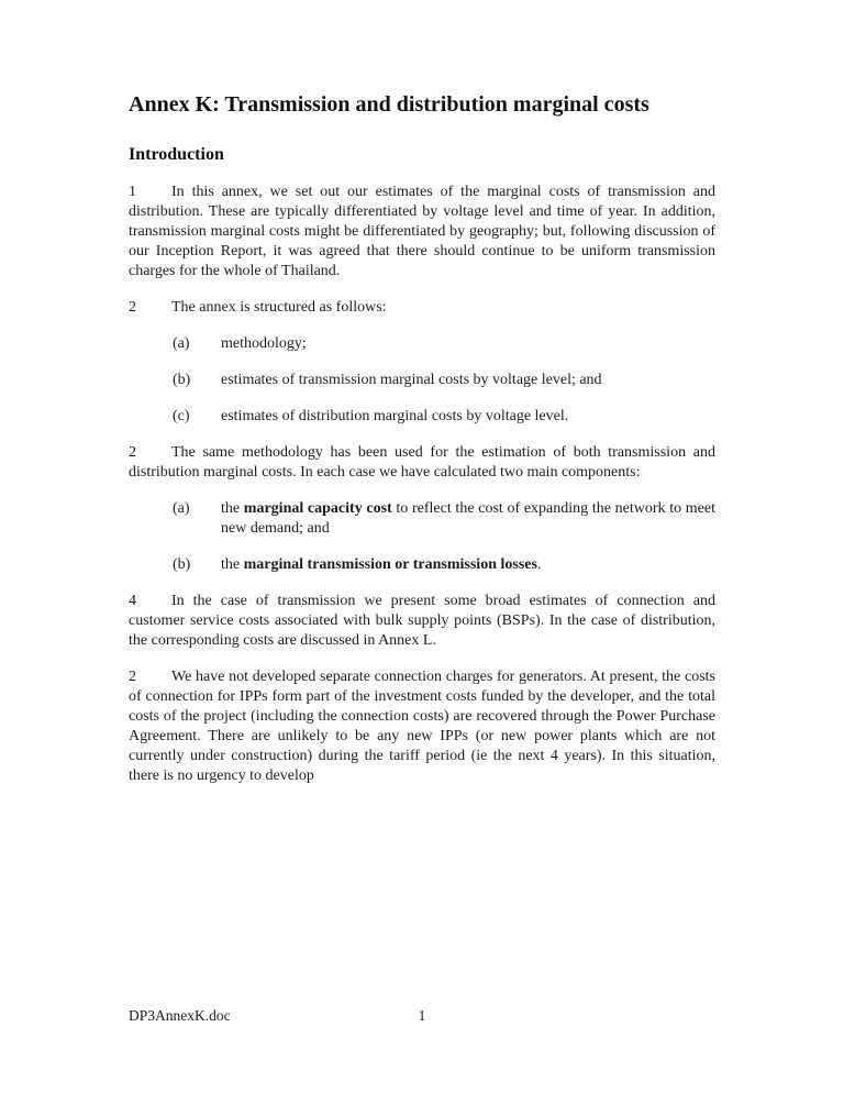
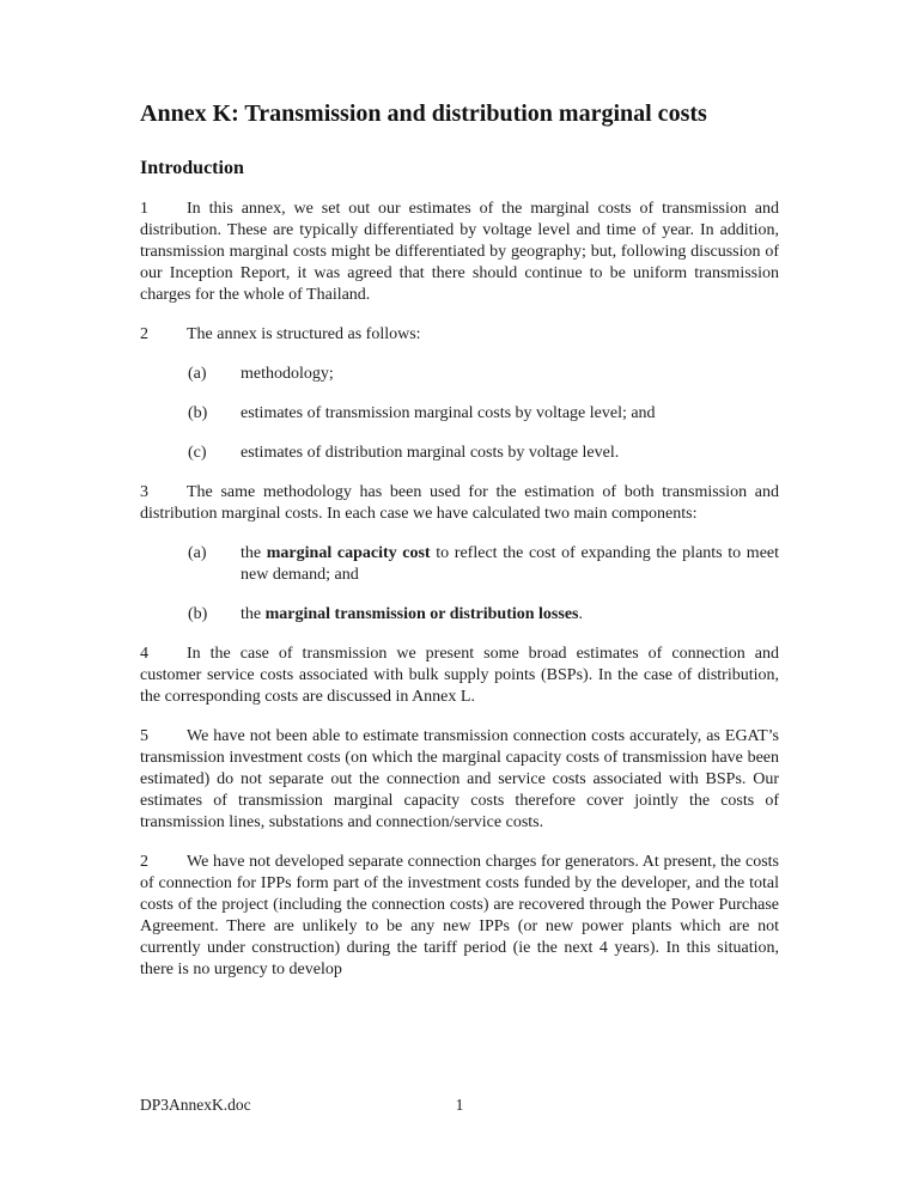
  Annex K: Transmission and distribution marginal costs
  Introduction
  1 In this annex, we set out our estimates of the marginal costs of transmission and distribution. These are typically differentiated by voltage level and time of year. In addition, transmission marginal costs might be differentiated by geography; but, following discussion of our Inception Report, it was agreed that there should continue to be uniform transmission charges for the whole of Thailand.
  2 The annex is structured as follows:
  (a) methodology;
  (b) estimates of transmission marginal costs by voltage level; and
  (c) estimates of distribution marginal costs by voltage level.
- 2 The same methodology has been used for the estimation of both transmission and distribution marginal costs. In each case we have calculated two main components:
+ 3 The same methodology has been used for the estimation of both transmission and distribution marginal costs. In each case we have calculated two main components:
- (a) the marginal capacity cost to reflect the cost of expanding the network to meet new demand; and
+ (a) the marginal capacity cost to reflect the cost of expanding the plants to meet new demand; and
- (b) the marginal transmission or transmission losses.
+ (b) the marginal transmission or distribution losses.
  4 In the case of transmission we present some broad estimates of connection and customer service costs associated with bulk supply points (BSPs). In the case of distribution, the corresponding costs are discussed in Annex L.
+ 5 We have not been able to estimate transmission connection costs accurately, as EGAT’s transmission investment costs (on which the marginal capacity costs of transmission have been estimated) do not separate out the connection and service costs associated with BSPs. Our estimates of transmission marginal capacity costs therefore cover jointly the costs of transmission lines, substations and connection/service costs.
  2 We have not developed separate connection charges for generators. At present, the costs of connection for IPPs form part of the investment costs funded by the developer, and the total costs of the project (including the connection costs) are recovered through the Power Purchase Agreement. There are unlikely to be any new IPPs (or new power plants which are not currently under construction) during the tariff period (ie the next 4 years). In this situation, there is no urgency to develop
  DP3AnnexK.doc
  1
